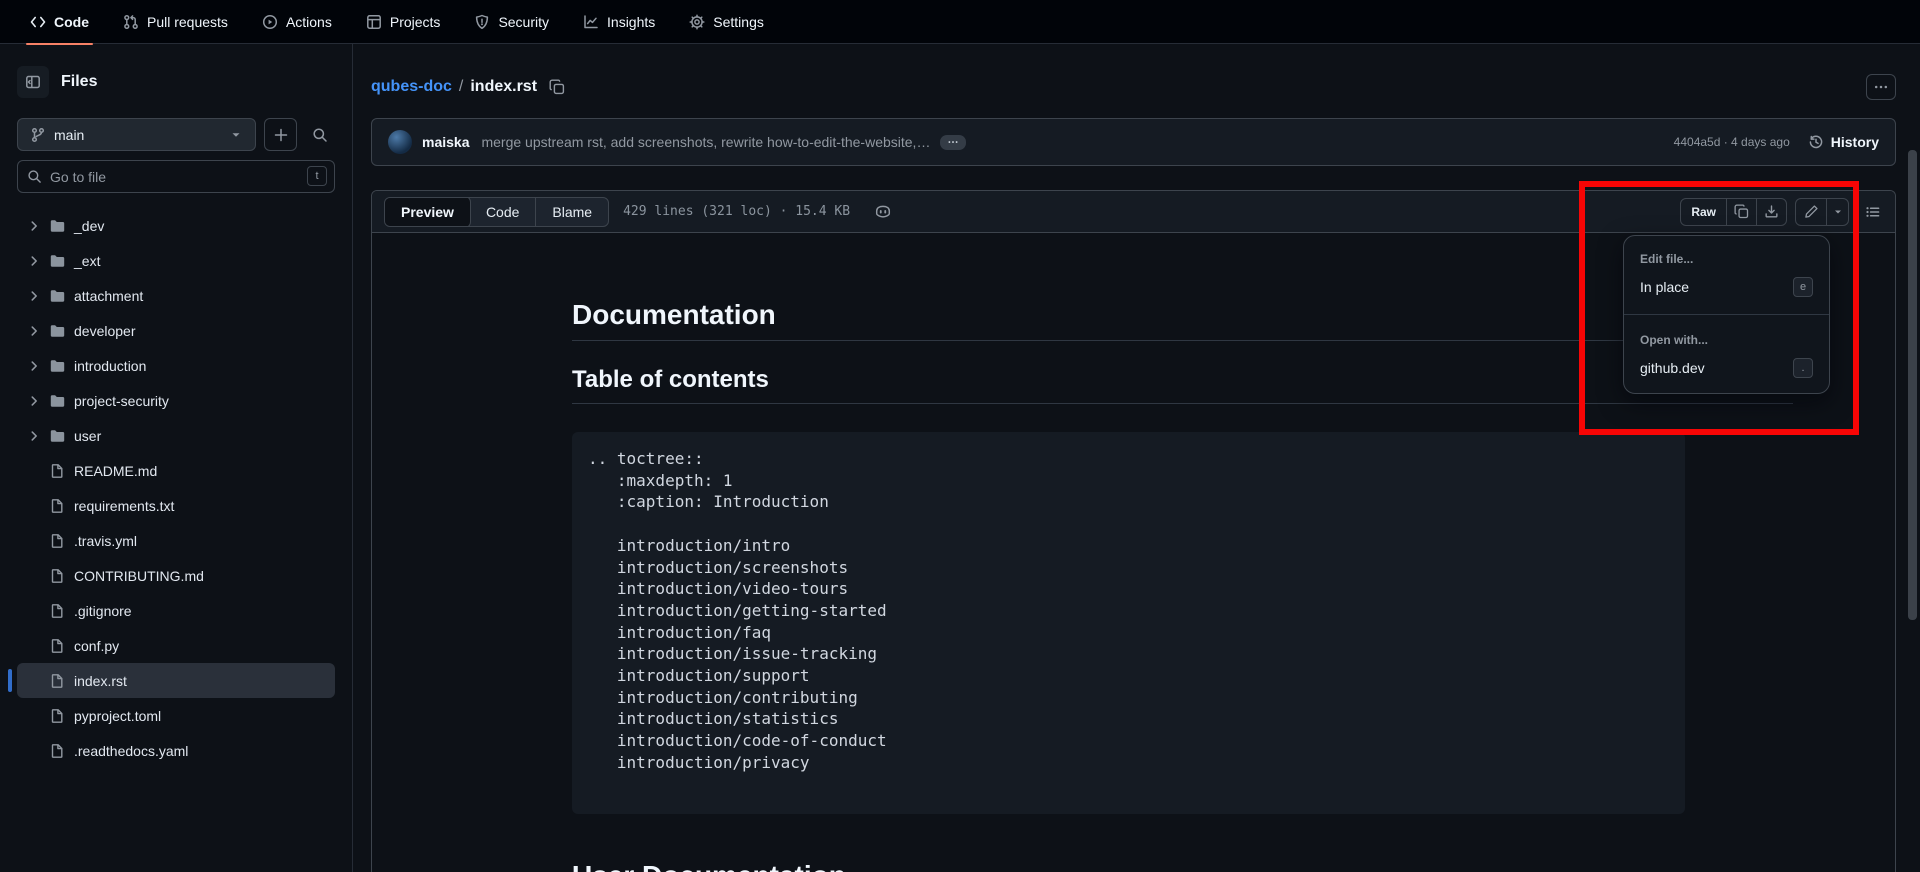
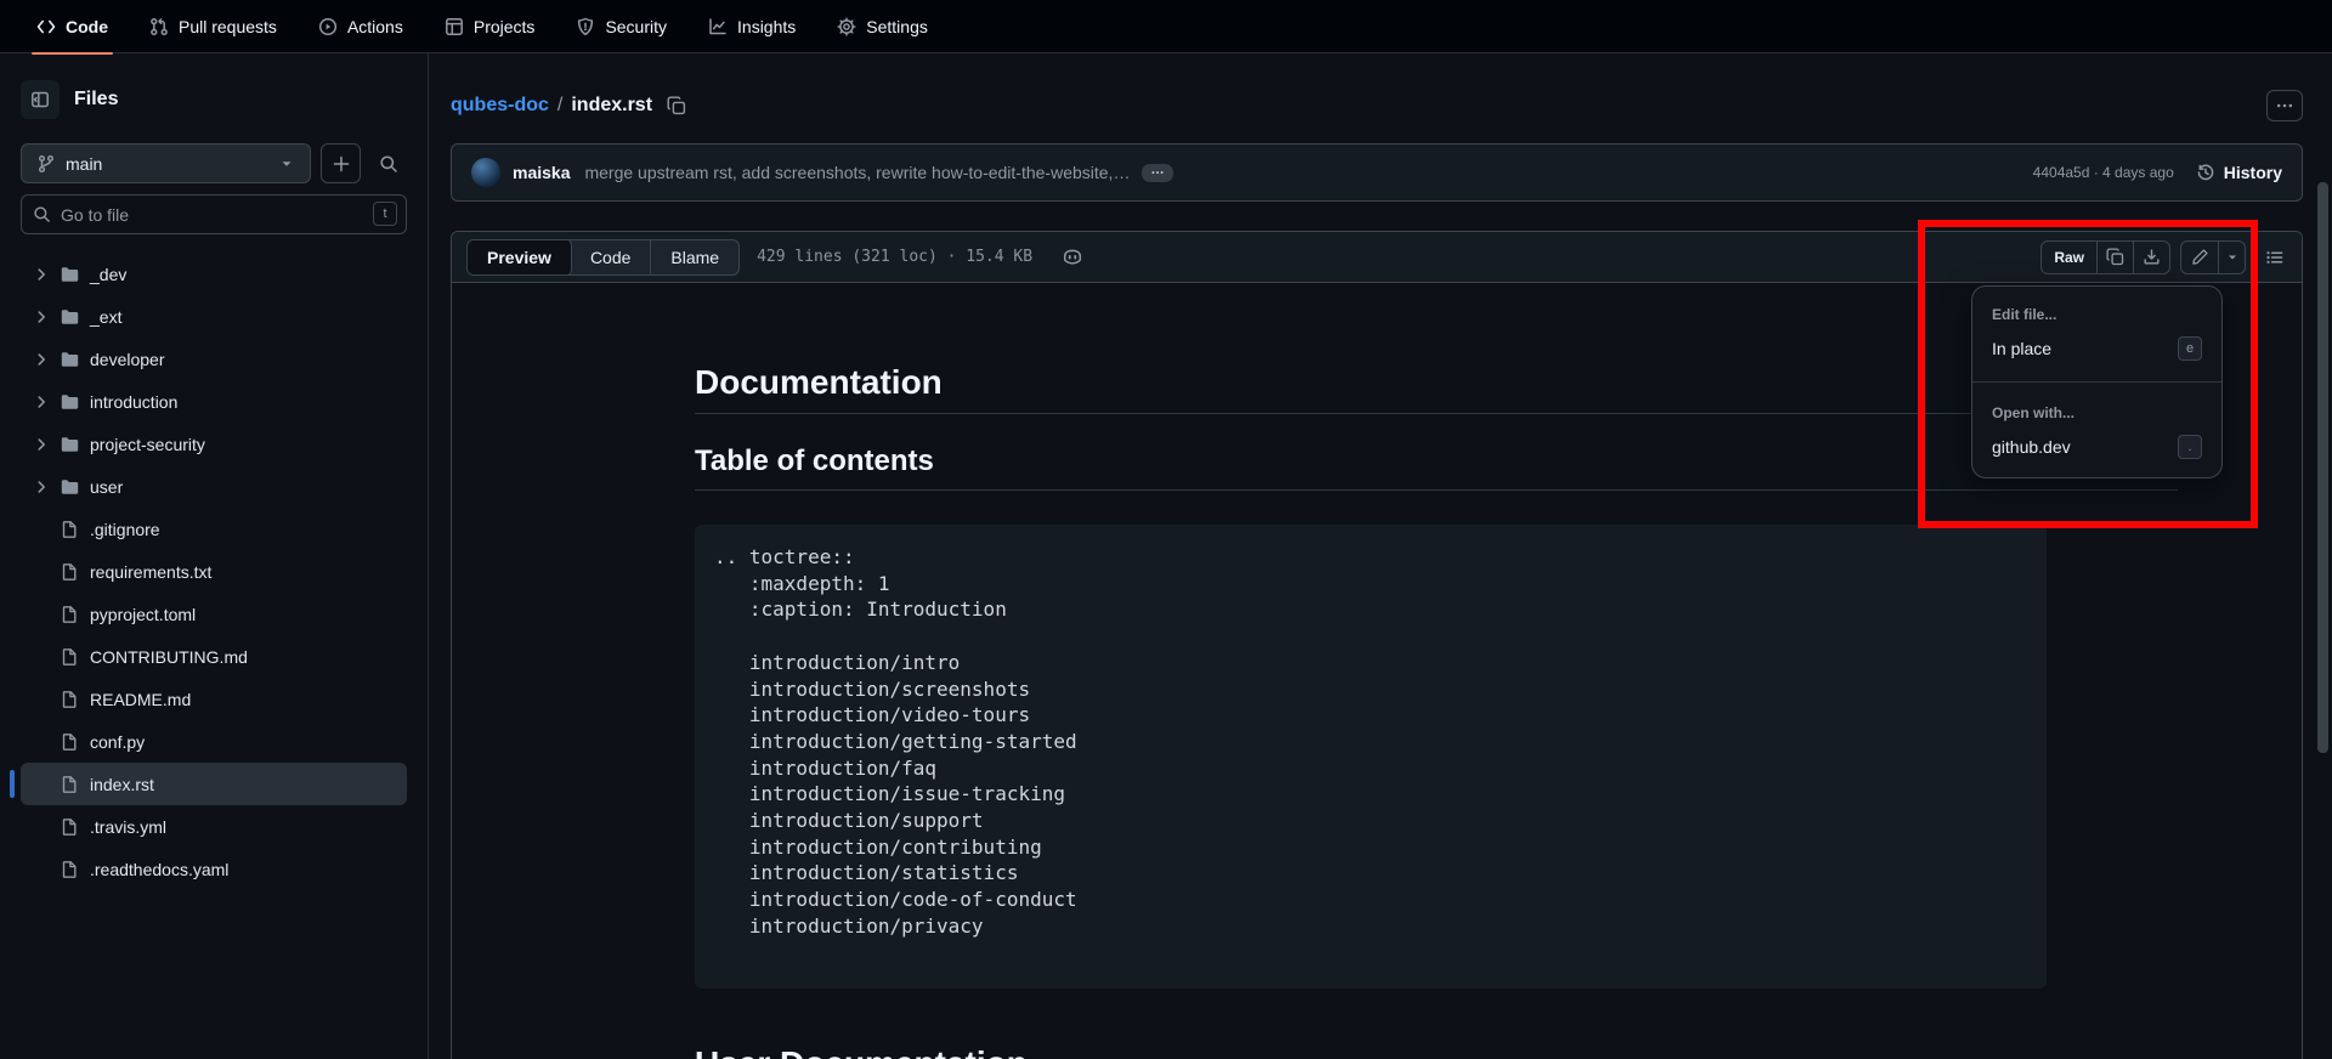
  Code
  Pull requests
  Actions
  Projects
  Security
  Insights
  Settings
  Files
  main
  Go to file
  t
  _dev
  _ext
- attachment
  developer
  introduction
  project-security
  user
- README.md
+ .gitignore
  requirements.txt
- .travis.yml
+ pyproject.toml
  CONTRIBUTING.md
- .gitignore
+ README.md
  conf.py
  index.rst
- pyproject.toml
+ .travis.yml
  .readthedocs.yaml
  qubes-doc
  /
  index.rst
  maiska
  merge upstream rst, add screenshots, rewrite how-to-edit-the-website,…
  4404a5d · 4 days ago
  History
  Preview
  Code
  Blame
  429 lines (321 loc) · 15.4 KB
  Raw
  Documentation
  Table of contents
  .. toctree::
  :maxdepth: 1
  :caption: Introduction
  introduction/intro
  introduction/screenshots
  introduction/video-tours
  introduction/getting-started
  introduction/faq
  introduction/issue-tracking
  introduction/support
  introduction/contributing
  introduction/statistics
  introduction/code-of-conduct
  introduction/privacy
  Edit file...
  In place
  e
  Open with...
  github.dev
  .
